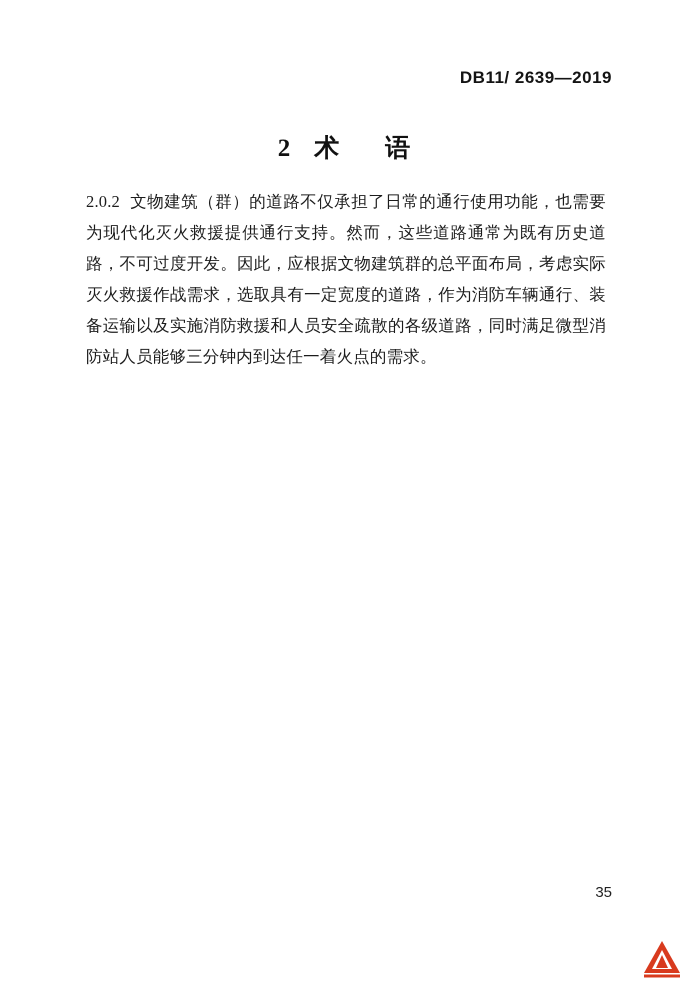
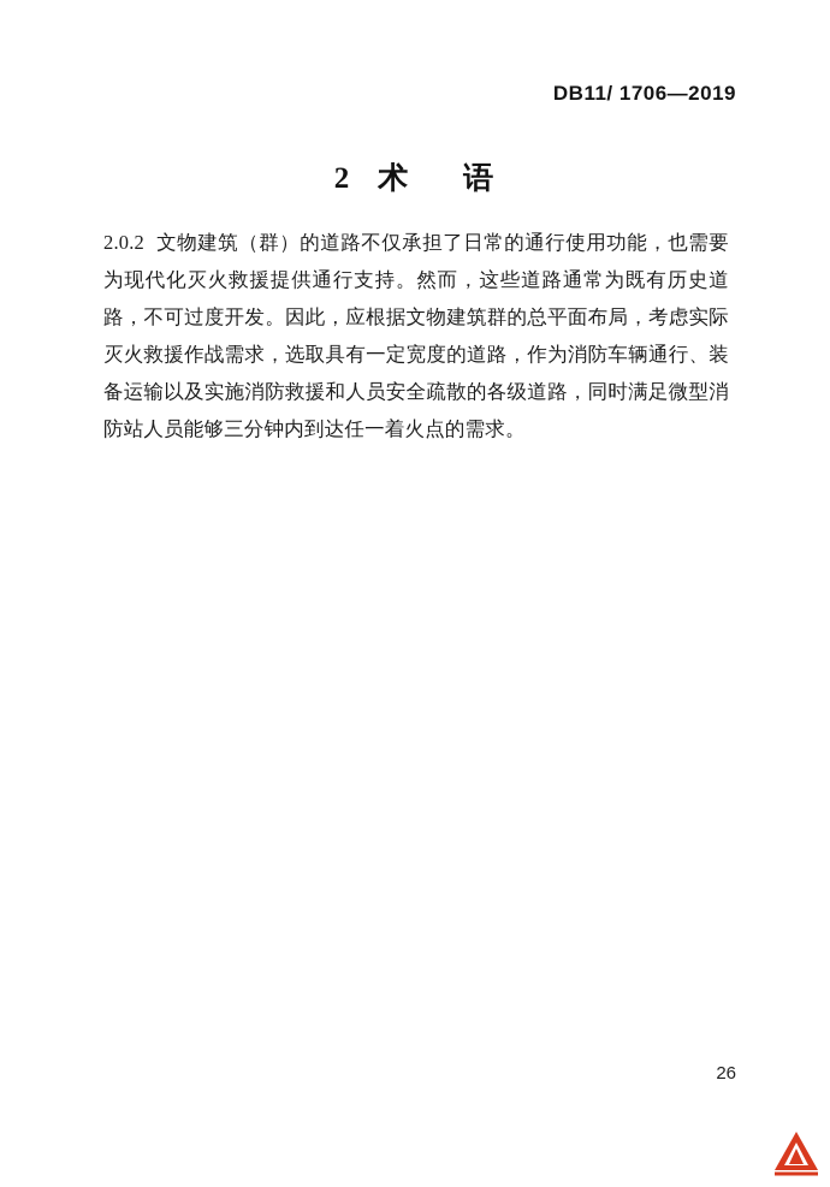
- DB11/ 2639—2019
+ DB11/ 1706—2019
  2 术 语
  2.0.2 文物建筑（群）的道路不仅承担了日常的通行使用功能，也需要为现代化灭火救援提供通行支持。然而，这些道路通常为既有历史道路，不可过度开发。因此，应根据文物建筑群的总平面布局，考虑实际灭火救援作战需求，选取具有一定宽度的道路，作为消防车辆通行、装备运输以及实施消防救援和人员安全疏散的各级道路，同时满足微型消防站人员能够三分钟内到达任一着火点的需求。
- 35
+ 26
